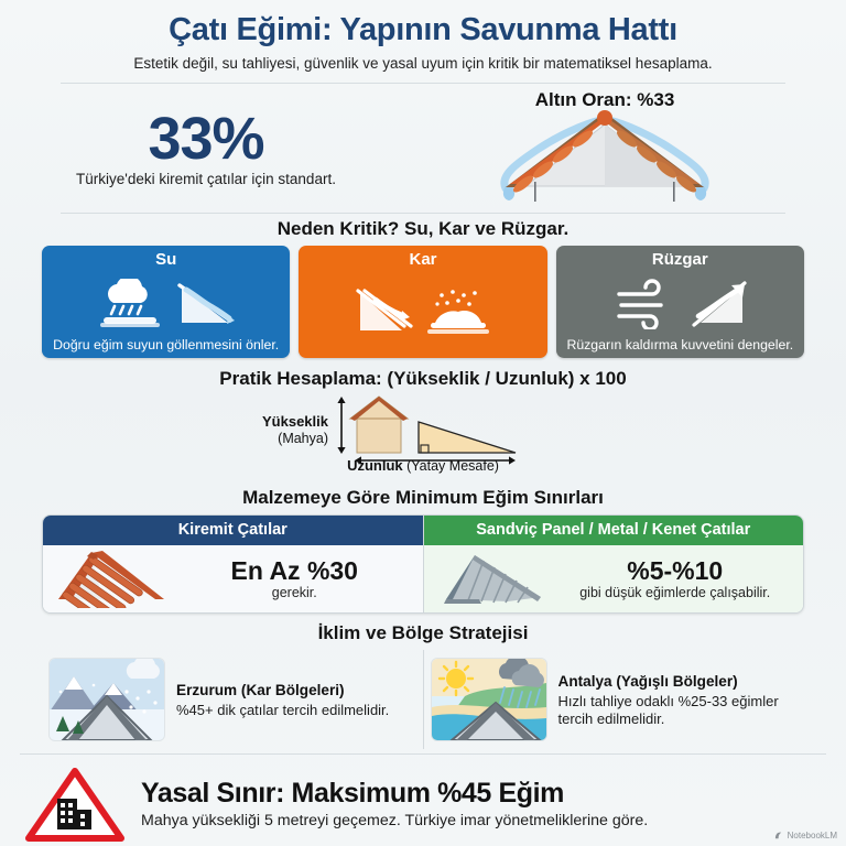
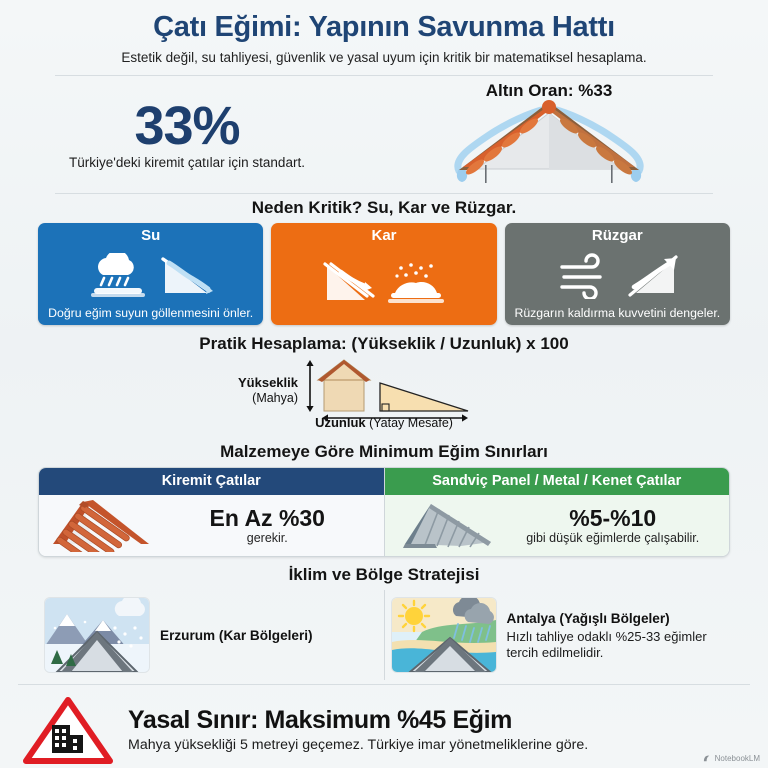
  Çatı Eğimi: Yapının Savunma Hattı
  Estetik değil, su tahliyesi, güvenlik ve yasal uyum için kritik bir matematiksel hesaplama.
  33%
  Türkiye'deki kiremit çatılar için standart.
  Altın Oran: %33
  Neden Kritik? Su, Kar ve Rüzgar.
  Su
  Doğru eğim suyun göllenmesini önler.
  Kar
  Rüzgar
  Rüzgarın kaldırma kuvvetini dengeler.
  Pratik Hesaplama: (Yükseklik / Uzunluk) x 100
  Yükseklik
  (Mahya)
  Uzunluk (Yatay Mesafe)
  Malzemeye Göre Minimum Eğim Sınırları
  Kiremit Çatılar
  En Az %30
  gerekir.
  Sandviç Panel / Metal / Kenet Çatılar
  %5-%10
  gibi düşük eğimlerde çalışabilir.
  İklim ve Bölge Stratejisi
  Erzurum (Kar Bölgeleri)
- %45+ dik çatılar tercih edilmelidir.
  Antalya (Yağışlı Bölgeler)
  Hızlı tahliye odaklı %25-33 eğimler tercih edilmelidir.
  Yasal Sınır: Maksimum %45 Eğim
  Mahya yüksekliği 5 metreyi geçemez. Türkiye imar yönetmeliklerine göre.
  NotebookLM
